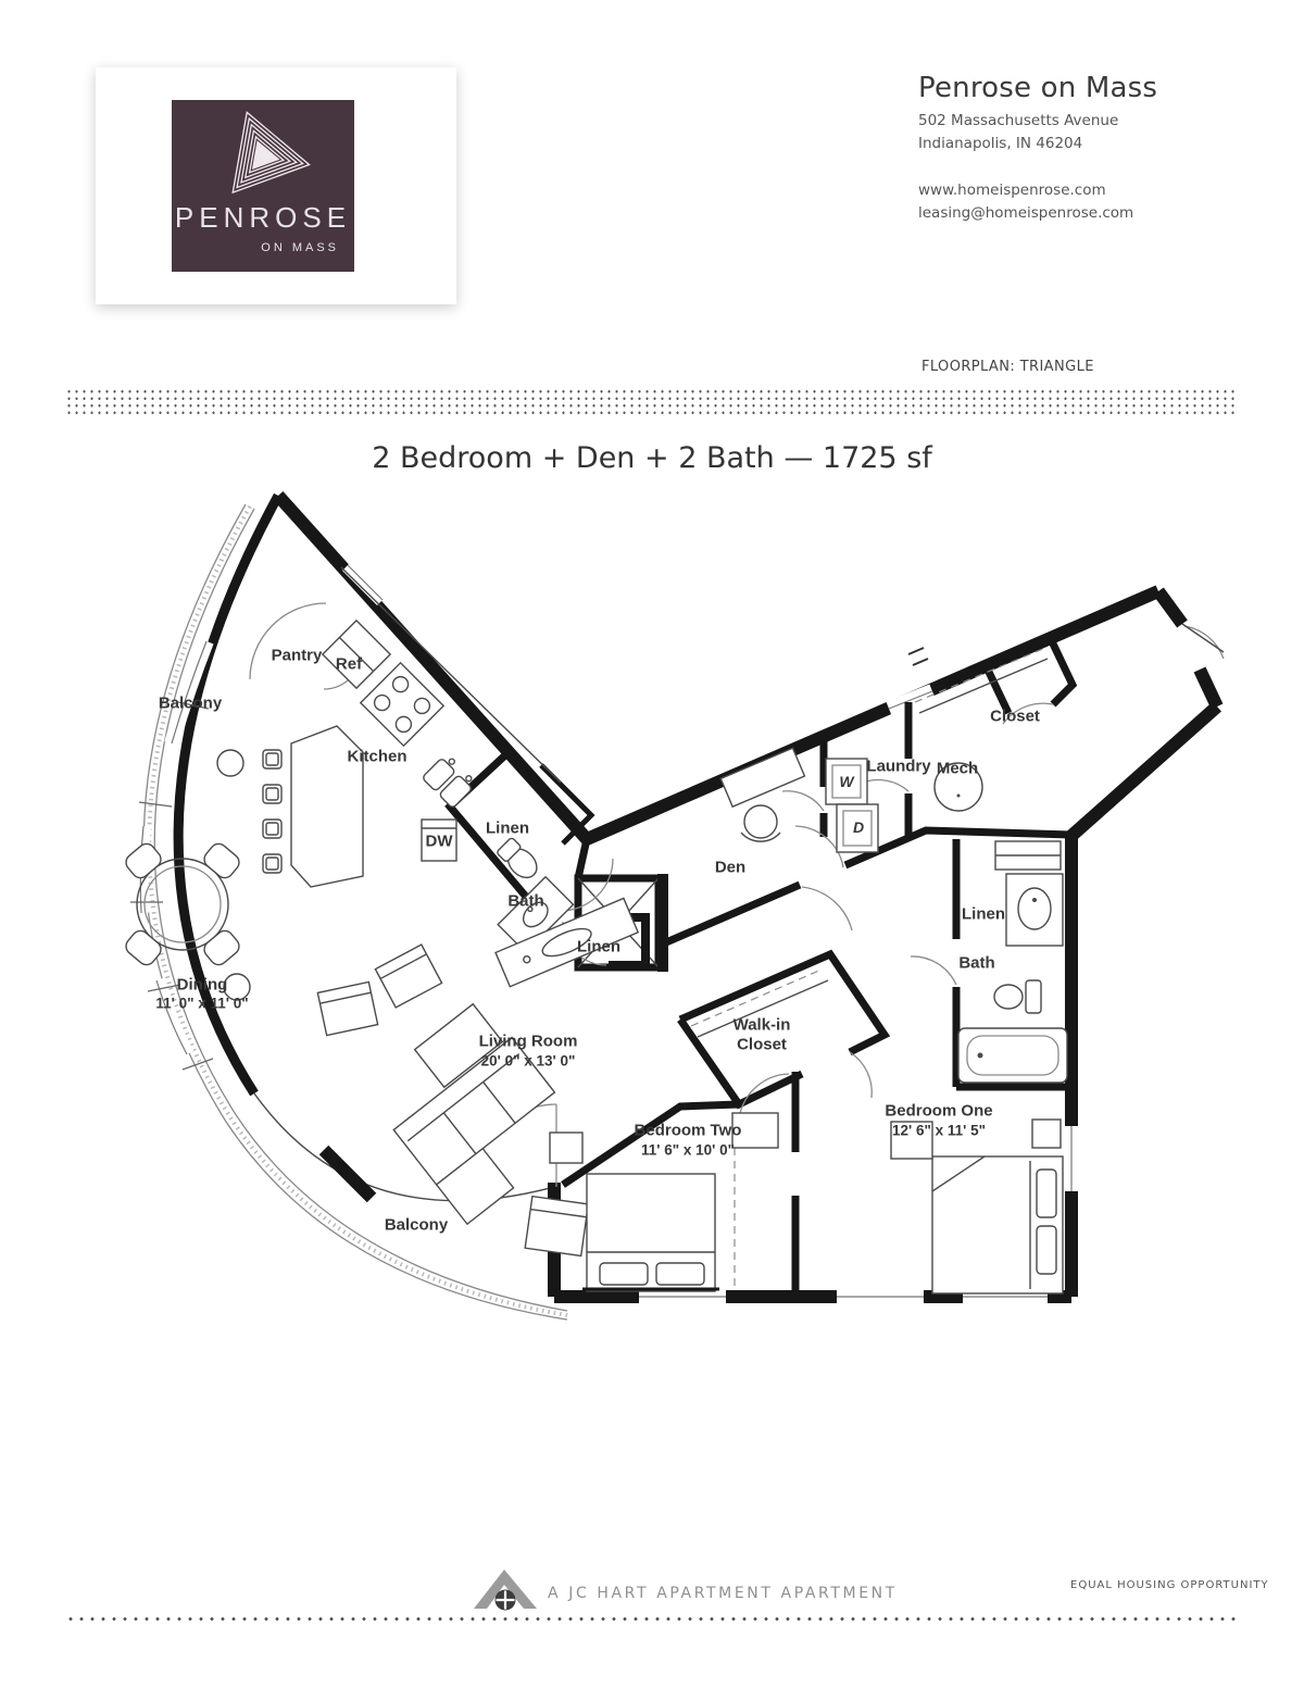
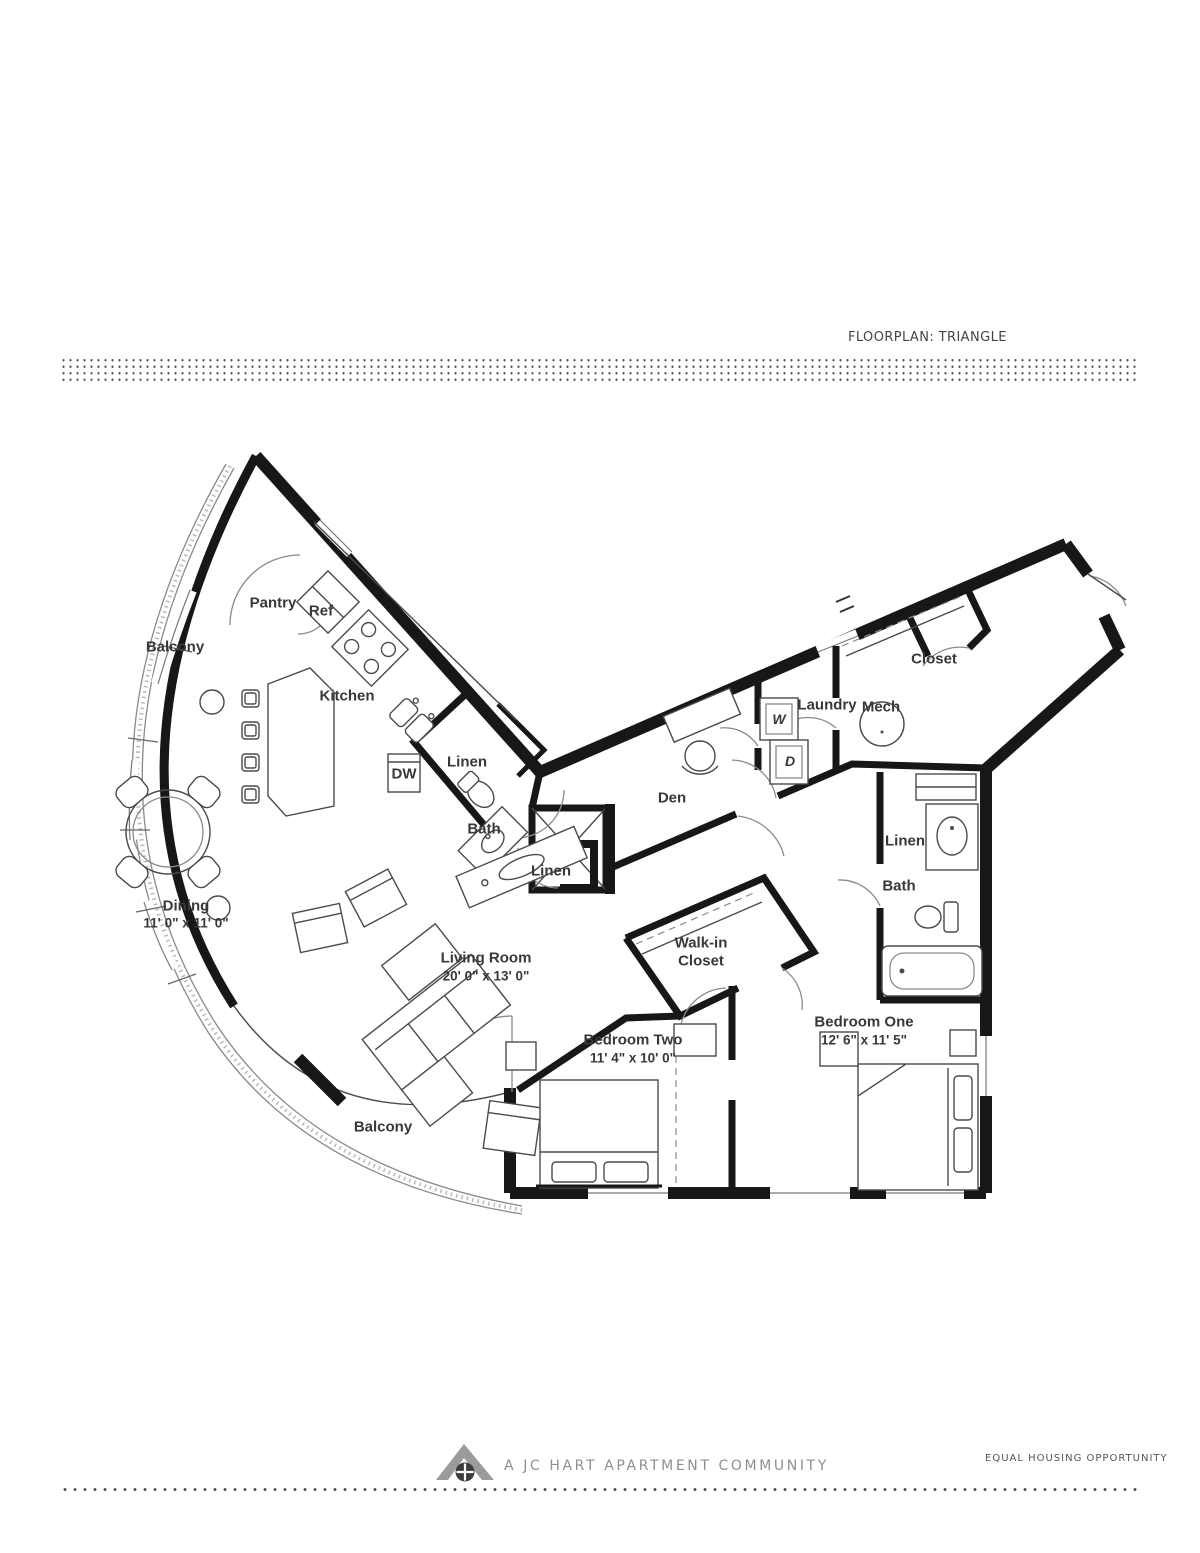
- PENROSE
- ON MASS
- Penrose on Mass
- 502 Massachusetts Avenue
- Indianapolis, IN 46204
- www.homeispenrose.com
- leasing@homeispenrose.com
  FLOORPLAN: TRIANGLE
- 2 Bedroom + Den + 2 Bath — 1725 sf
  Balcony
  Pantry
  Ref
  Kitchen
  DW
  Linen
  Bath
  Linen
  Den
  W
  D
  Laundry
  Mech
  Closet
  Linen
  Bath
  Dining
  11' 0" x 11' 0"
  Living Room
  20' 0" x 13' 0"
  Walk-in
  Closet
  Bedroom Two
- 11' 6" x 10' 0"
+ 11' 4" x 10' 0"
  Bedroom One
  12' 6" x 11' 5"
  Balcony
- A JC HART APARTMENT APARTMENT
+ A JC HART APARTMENT COMMUNITY
  EQUAL HOUSING OPPORTUNITY
